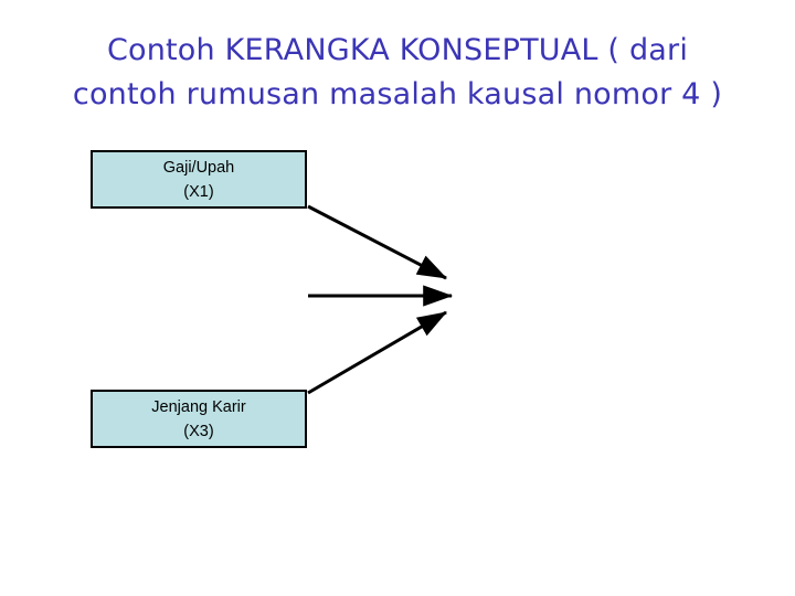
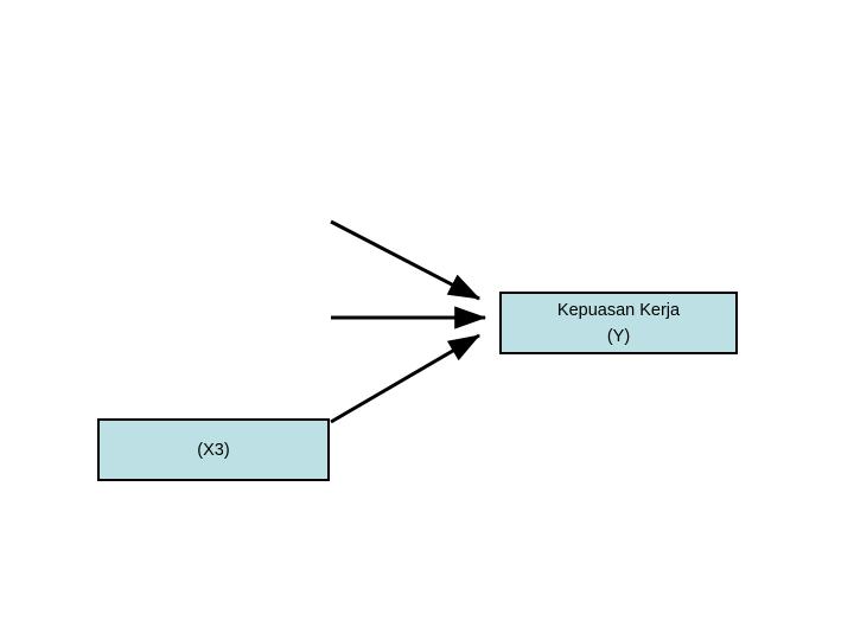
- Contoh KERANGKA KONSEPTUAL ( dari
- contoh rumusan masalah kausal nomor 4 )
- Gaji/Upah
- (X1)
- Jenjang Karir
  (X3)
+ Kepuasan Kerja
+ (Y)
